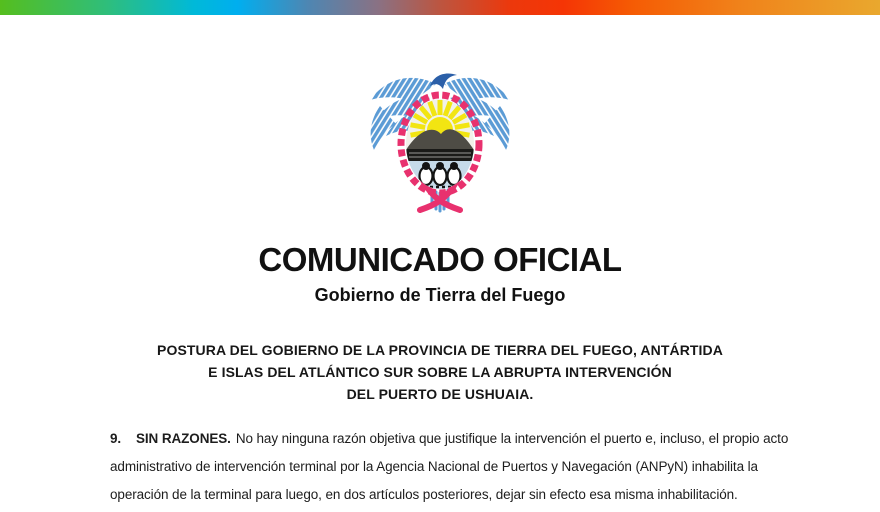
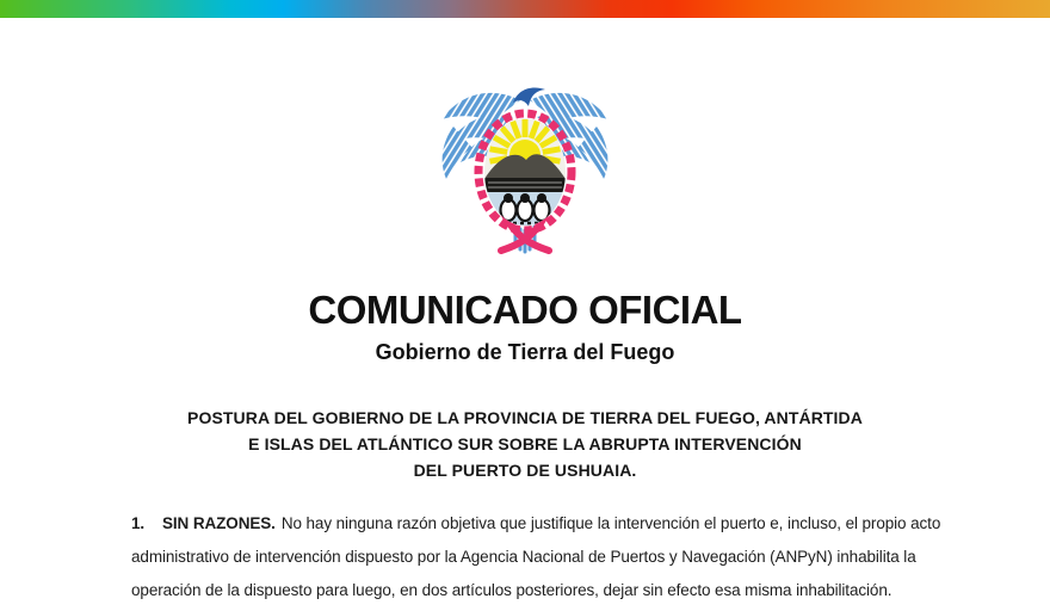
  COMUNICADO OFICIAL
  Gobierno de Tierra del Fuego
  POSTURA DEL GOBIERNO DE LA PROVINCIA DE TIERRA DEL FUEGO, ANTÁRTIDA
  E ISLAS DEL ATLÁNTICO SUR SOBRE LA ABRUPTA INTERVENCIÓN
  DEL PUERTO DE USHUAIA.
- 9. SIN RAZONES. No hay ninguna razón objetiva que justifique la intervención el puerto e, incluso, el propio acto
+ 1. SIN RAZONES. No hay ninguna razón objetiva que justifique la intervención el puerto e, incluso, el propio acto
- administrativo de intervención terminal por la Agencia Nacional de Puertos y Navegación (ANPyN) inhabilita la
+ administrativo de intervención dispuesto por la Agencia Nacional de Puertos y Navegación (ANPyN) inhabilita la
- operación de la terminal para luego, en dos artículos posteriores, dejar sin efecto esa misma inhabilitación.
+ operación de la dispuesto para luego, en dos artículos posteriores, dejar sin efecto esa misma inhabilitación.
